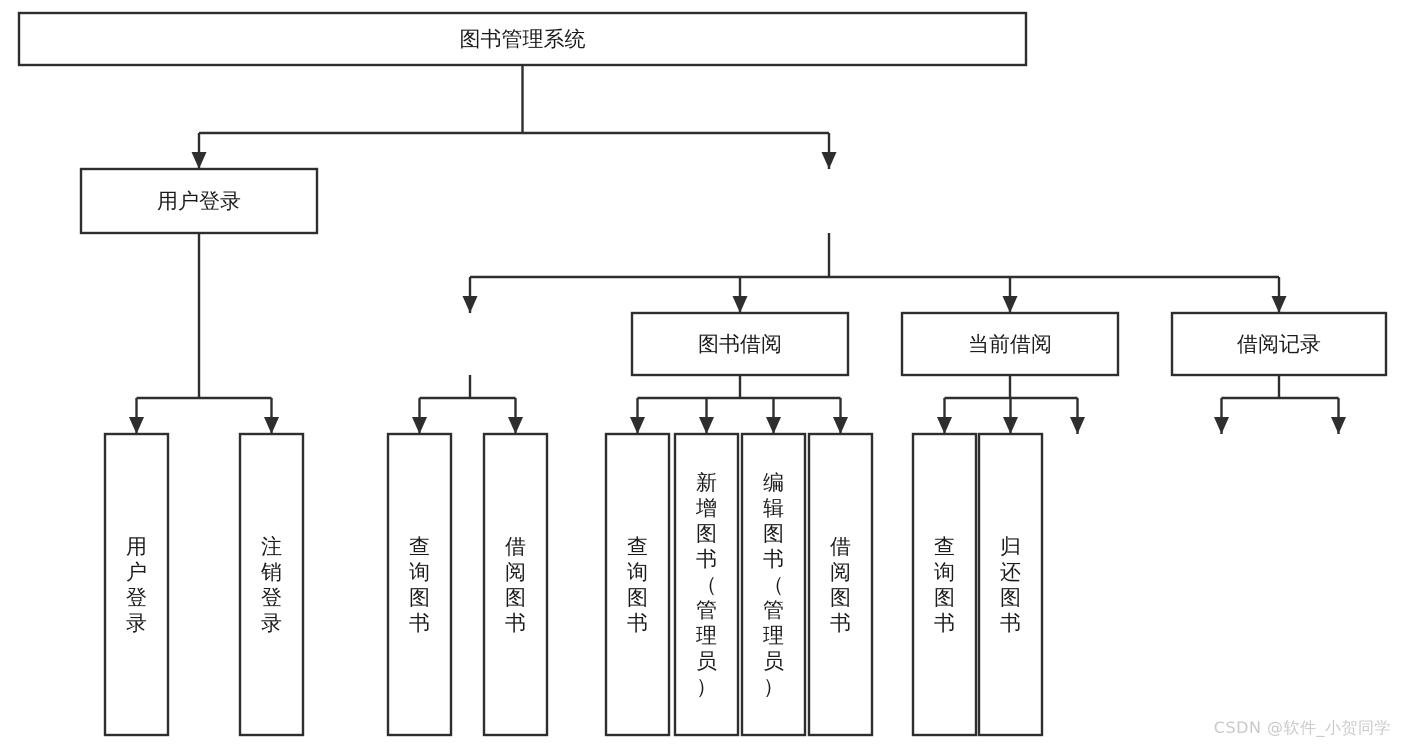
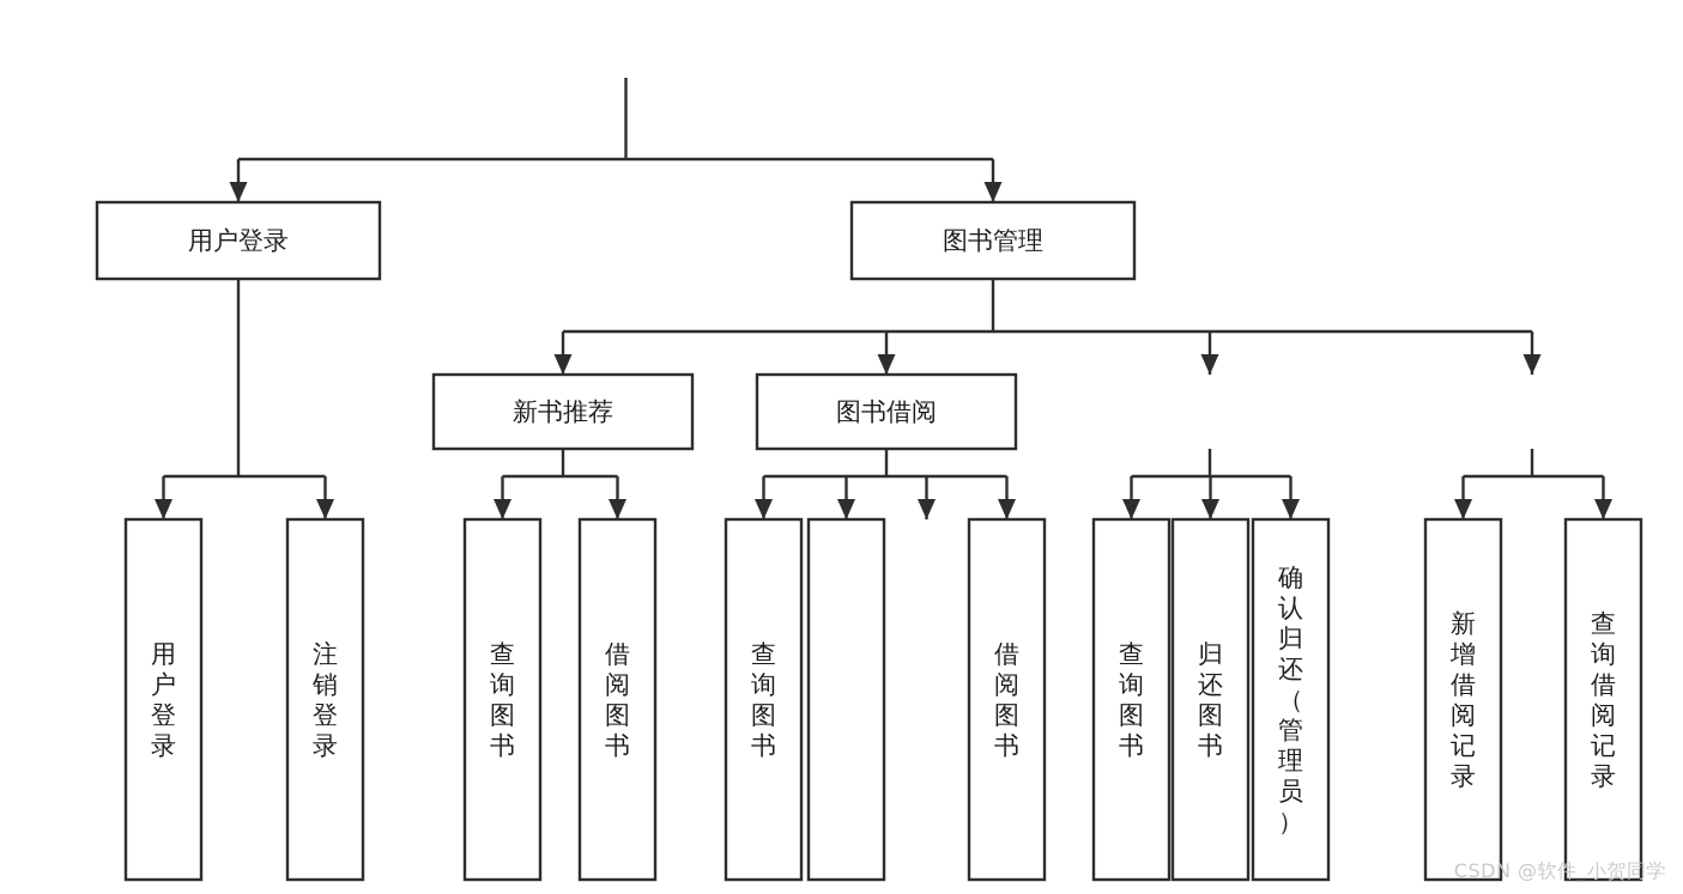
- 图书管理系统
  用户登录
+ 图书管理
+ 新书推荐
  图书借阅
- 当前借阅
- 借阅记录
  用户登录
  注销登录
  查询图书
  借阅图书
  查询图书
- 新增图书（管理员）
- 编辑图书（管理员）
  借阅图书
  查询图书
  归还图书
+ 确认归还（管理员）
+ 新增借阅记录
+ 查询借阅记录
  CSDN @软件_小贺同学
